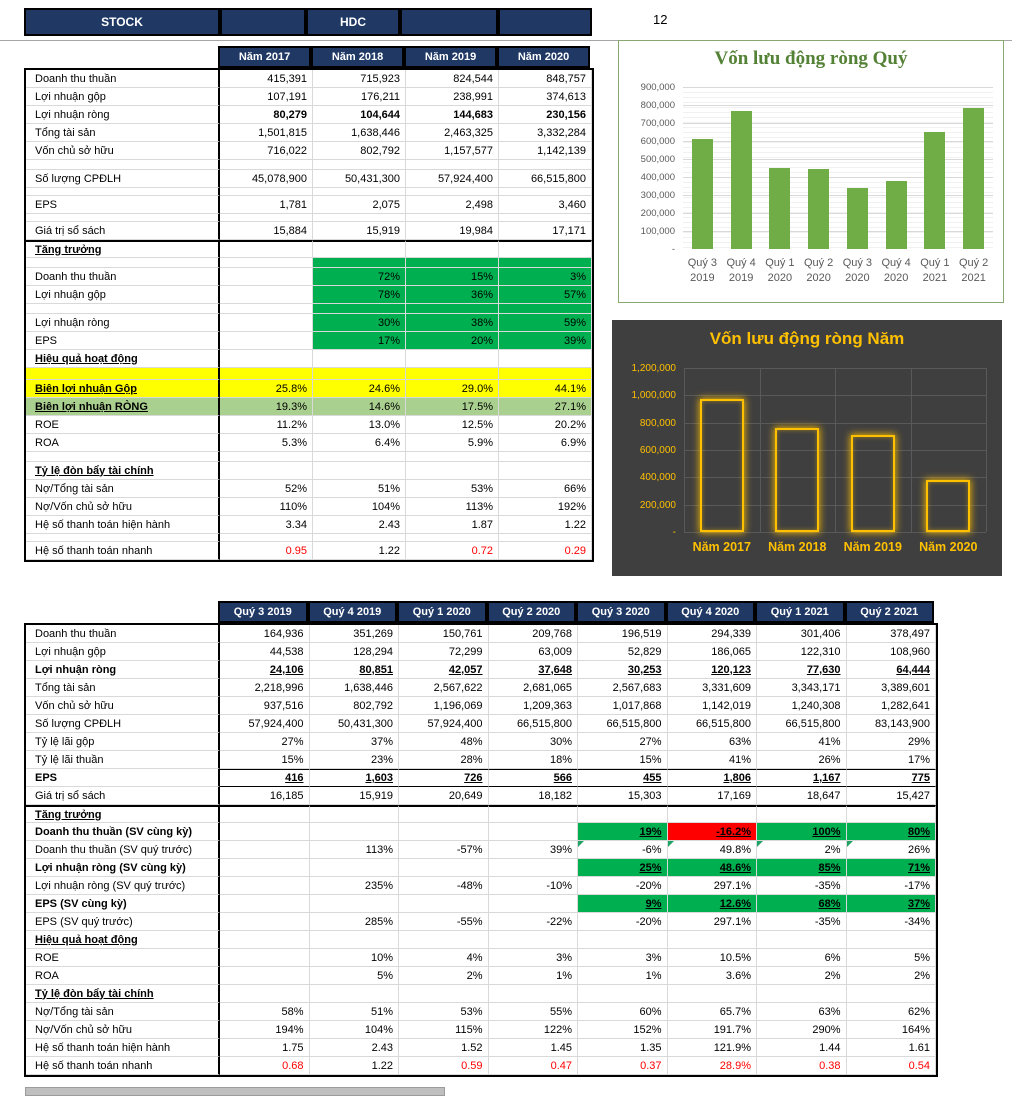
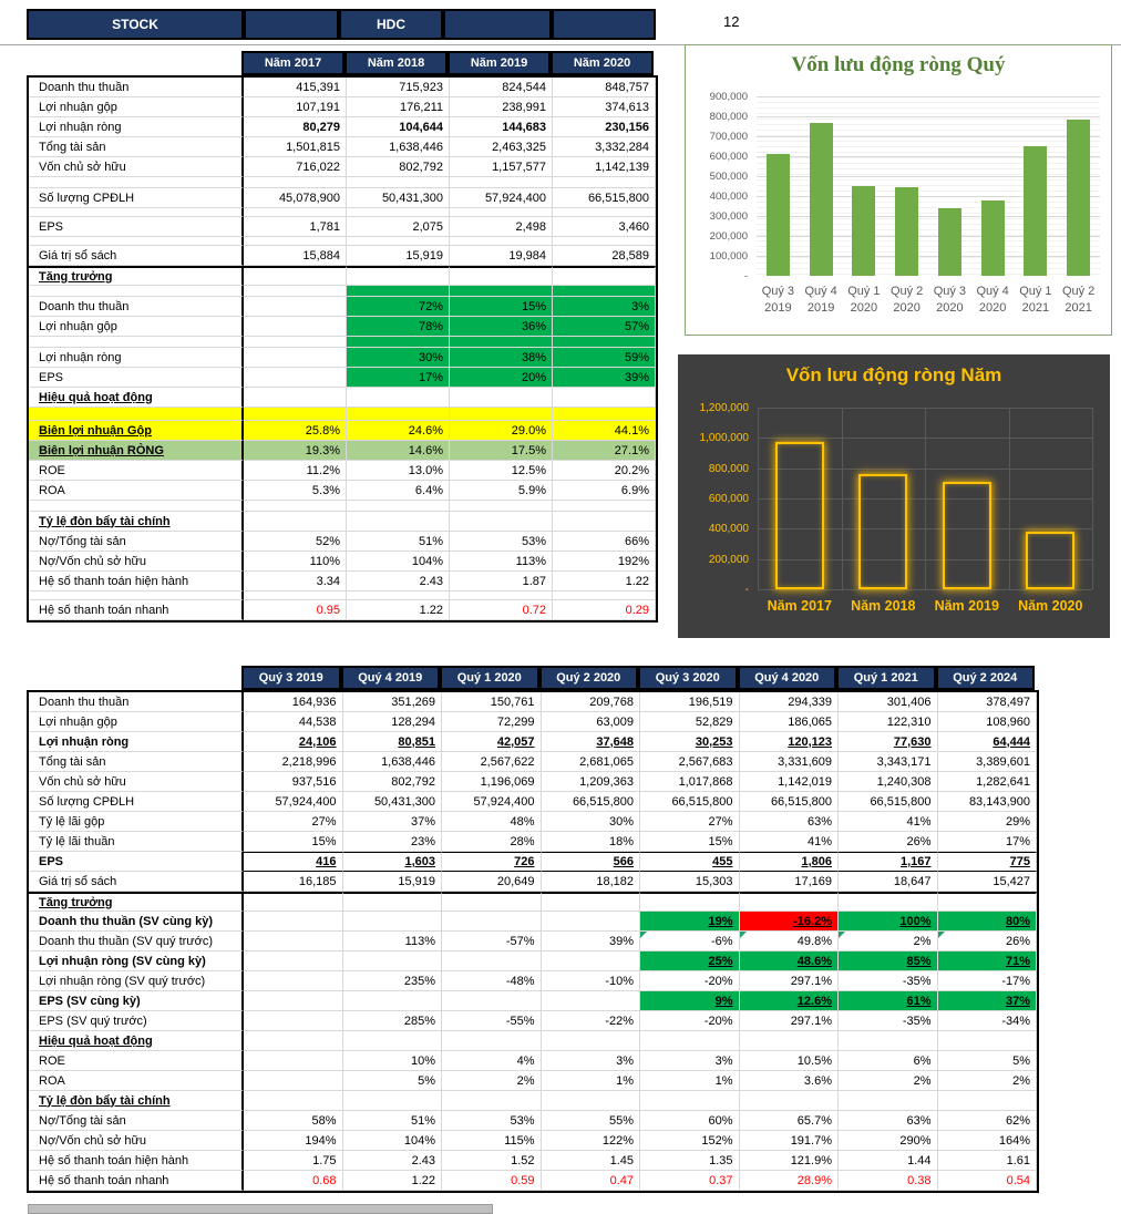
  STOCK
  HDC
  12
  Năm 2017
  Năm 2018
  Năm 2019
  Năm 2020
  Doanh thu thuần
  415,391
  715,923
  824,544
  848,757
  Lợi nhuận gộp
  107,191
  176,211
  238,991
  374,613
  Lợi nhuận ròng
  80,279
  104,644
  144,683
  230,156
  Tổng tài sản
  1,501,815
  1,638,446
  2,463,325
  3,332,284
  Vốn chủ sở hữu
  716,022
  802,792
  1,157,577
  1,142,139
  Số lượng CPĐLH
  45,078,900
  50,431,300
  57,924,400
  66,515,800
  EPS
  1,781
  2,075
  2,498
  3,460
  Giá trị sổ sách
  15,884
  15,919
  19,984
- 17,171
+ 28,589
  Tăng trưởng
  Doanh thu thuần
  72%
  15%
  3%
  Lợi nhuận gộp
  78%
  36%
  57%
  Lợi nhuận ròng
  30%
  38%
  59%
  EPS
  17%
  20%
  39%
  Hiệu quả hoạt động
  Biên lợi nhuận Gộp
  25.8%
  24.6%
  29.0%
  44.1%
  Biên lợi nhuận RÒNG
  19.3%
  14.6%
  17.5%
  27.1%
  ROE
  11.2%
  13.0%
  12.5%
  20.2%
  ROA
  5.3%
  6.4%
  5.9%
  6.9%
  Tỷ lệ đòn bẩy tài chính
  Nợ/Tổng tài sản
  52%
  51%
  53%
  66%
  Nợ/Vốn chủ sở hữu
  110%
  104%
  113%
  192%
  Hệ số thanh toán hiện hành
  3.34
  2.43
  1.87
  1.22
  Hệ số thanh toán nhanh
  0.95
  1.22
  0.72
  0.29
  Vốn lưu động ròng Quý
  -
  100,000
  200,000
  300,000
  400,000
  500,000
  600,000
  700,000
  800,000
  900,000
  Quý 3
  2019
  Quý 4
  2019
  Quý 1
  2020
  Quý 2
  2020
  Quý 3
  2020
  Quý 4
  2020
  Quý 1
  2021
  Quý 2
  2021
  Vốn lưu động ròng Năm
  -
  200,000
  400,000
  600,000
  800,000
  1,000,000
  1,200,000
  Năm 2017
  Năm 2018
  Năm 2019
  Năm 2020
  Quý 3 2019
  Quý 4 2019
  Quý 1 2020
  Quý 2 2020
  Quý 3 2020
  Quý 4 2020
  Quý 1 2021
- Quý 2 2021
+ Quý 2 2024
  Doanh thu thuần
  164,936
  351,269
  150,761
  209,768
  196,519
  294,339
  301,406
  378,497
  Lợi nhuận gộp
  44,538
  128,294
  72,299
  63,009
  52,829
  186,065
  122,310
  108,960
  Lợi nhuận ròng
  24,106
  80,851
  42,057
  37,648
  30,253
  120,123
  77,630
  64,444
  Tổng tài sản
  2,218,996
  1,638,446
  2,567,622
  2,681,065
  2,567,683
  3,331,609
  3,343,171
  3,389,601
  Vốn chủ sở hữu
  937,516
  802,792
  1,196,069
  1,209,363
  1,017,868
  1,142,019
  1,240,308
  1,282,641
  Số lượng CPĐLH
  57,924,400
  50,431,300
  57,924,400
  66,515,800
  66,515,800
  66,515,800
  66,515,800
  83,143,900
  Tỷ lệ lãi gộp
  27%
  37%
  48%
  30%
  27%
  63%
  41%
  29%
  Tỷ lệ lãi thuần
  15%
  23%
  28%
  18%
  15%
  41%
  26%
  17%
  EPS
  416
  1,603
  726
  566
  455
  1,806
  1,167
  775
  Giá trị sổ sách
  16,185
  15,919
  20,649
  18,182
  15,303
  17,169
  18,647
  15,427
  Tăng trưởng
  Doanh thu thuần (SV cùng kỳ)
  19%
  -16.2%
  100%
  80%
  Doanh thu thuần (SV quý trước)
  113%
  -57%
  39%
  -6%
  49.8%
  2%
  26%
  Lợi nhuận ròng (SV cùng kỳ)
  25%
  48.6%
  85%
  71%
  Lợi nhuận ròng (SV quý trước)
  235%
  -48%
  -10%
  -20%
  297.1%
  -35%
  -17%
  EPS (SV cùng kỳ)
  9%
  12.6%
- 68%
+ 61%
  37%
  EPS (SV quý trước)
  285%
  -55%
  -22%
  -20%
  297.1%
  -35%
  -34%
  Hiệu quả hoạt động
  ROE
  10%
  4%
  3%
  3%
  10.5%
  6%
  5%
  ROA
  5%
  2%
  1%
  1%
  3.6%
  2%
  2%
  Tỷ lệ đòn bẩy tài chính
  Nợ/Tổng tài sản
  58%
  51%
  53%
  55%
  60%
  65.7%
  63%
  62%
  Nợ/Vốn chủ sở hữu
  194%
  104%
  115%
  122%
  152%
  191.7%
  290%
  164%
  Hệ số thanh toán hiện hành
  1.75
  2.43
  1.52
  1.45
  1.35
  121.9%
  1.44
  1.61
  Hệ số thanh toán nhanh
  0.68
  1.22
  0.59
  0.47
  0.37
  28.9%
  0.38
  0.54
